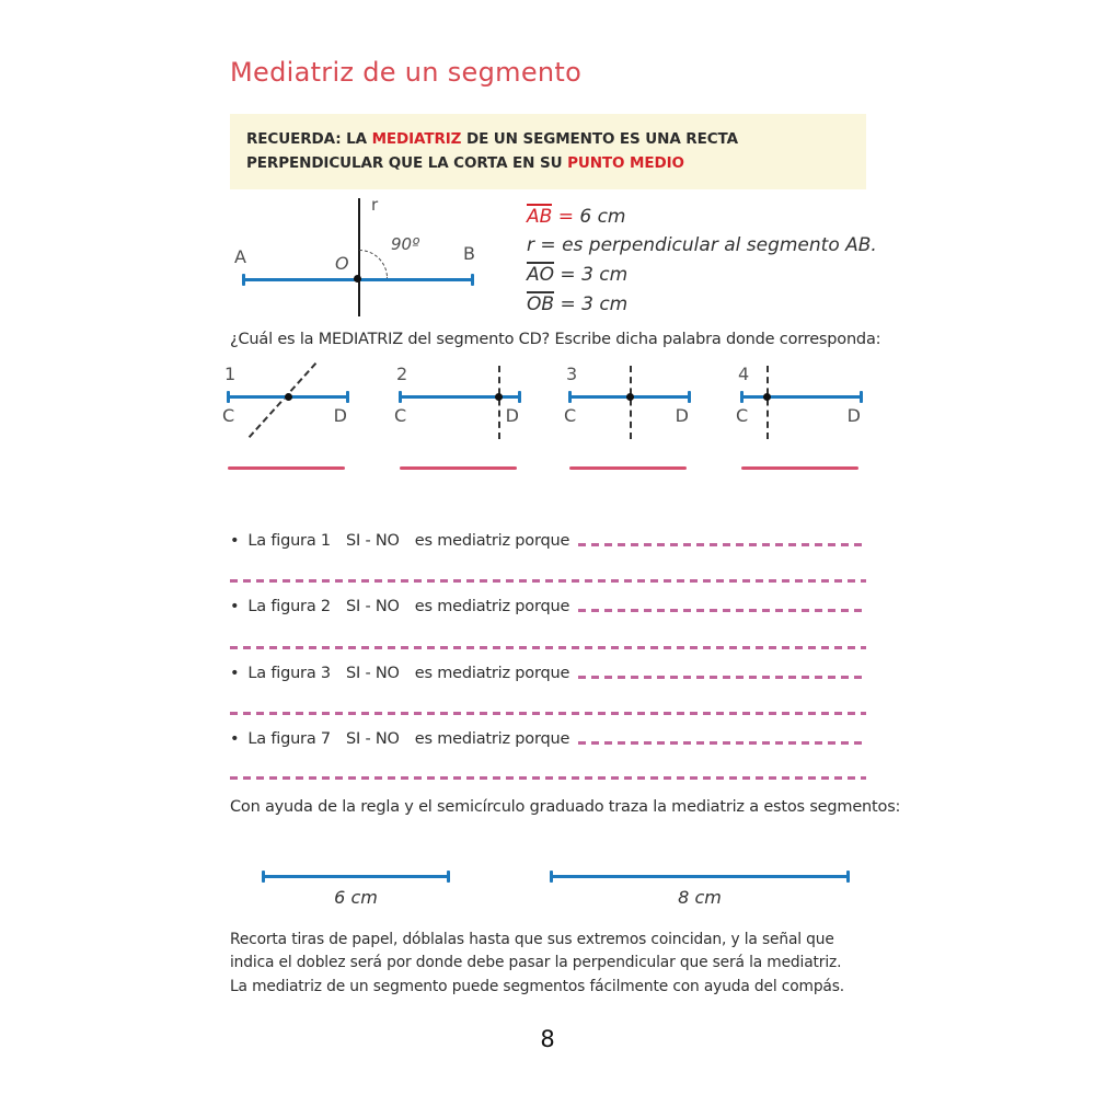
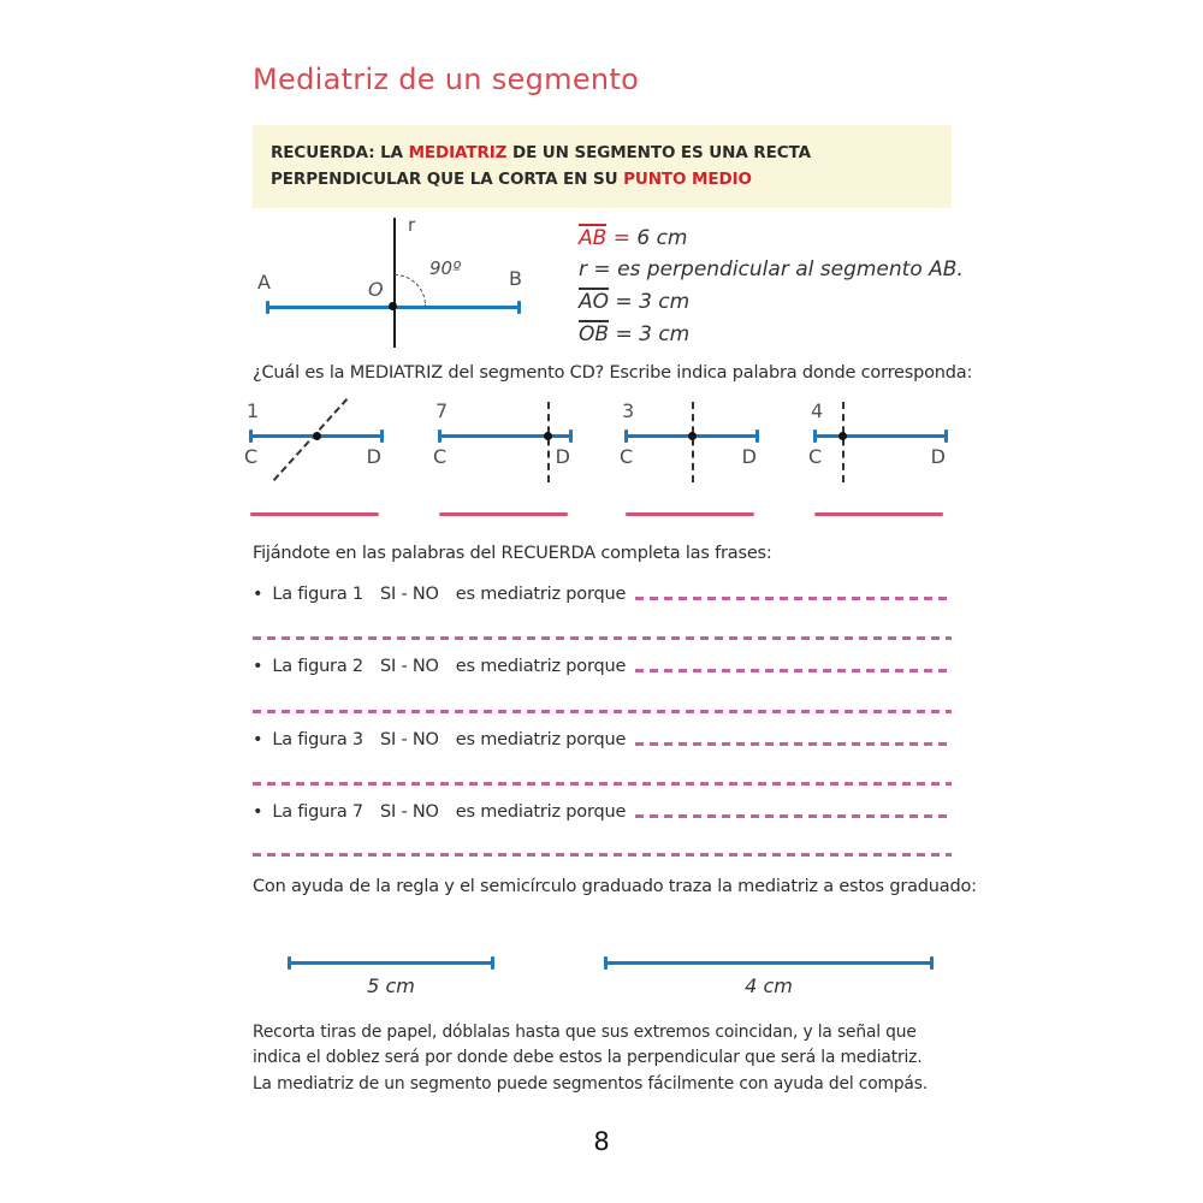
  Mediatriz de un segmento
  RECUERDA: LA MEDIATRIZ DE UN SEGMENTO ES UNA RECTA PERPENDICULAR QUE LA CORTA EN SU PUNTO MEDIO
  A
  B
  O
  r
  90º
  AB = 6 cm
  r = es perpendicular al segmento AB.
  AO = 3 cm
  OB = 3 cm
- ¿Cuál es la MEDIATRIZ del segmento CD? Escribe dicha palabra donde corresponda:
+ ¿Cuál es la MEDIATRIZ del segmento CD? Escribe indica palabra donde corresponda:
  1
  C
  D
- 2
+ 7
  C
  D
  3
  C
  D
  4
  C
  D
+ Fijándote en las palabras del RECUERDA completa las frases:
  •
  La figura 1
  SI - NO
  es mediatriz porque
  •
  La figura 2
  SI - NO
  es mediatriz porque
  •
  La figura 3
  SI - NO
  es mediatriz porque
  •
  La figura 7
  SI - NO
  es mediatriz porque
- Con ayuda de la regla y el semicírculo graduado traza la mediatriz a estos segmentos:
+ Con ayuda de la regla y el semicírculo graduado traza la mediatriz a estos graduado:
- 6 cm
+ 5 cm
- 8 cm
+ 4 cm
- Recorta tiras de papel, dóblalas hasta que sus extremos coincidan, y la señal que indica el doblez será por donde debe pasar la perpendicular que será la mediatriz.
+ Recorta tiras de papel, dóblalas hasta que sus extremos coincidan, y la señal que indica el doblez será por donde debe estos la perpendicular que será la mediatriz.
  La mediatriz de un segmento puede segmentos fácilmente con ayuda del compás.
  8
